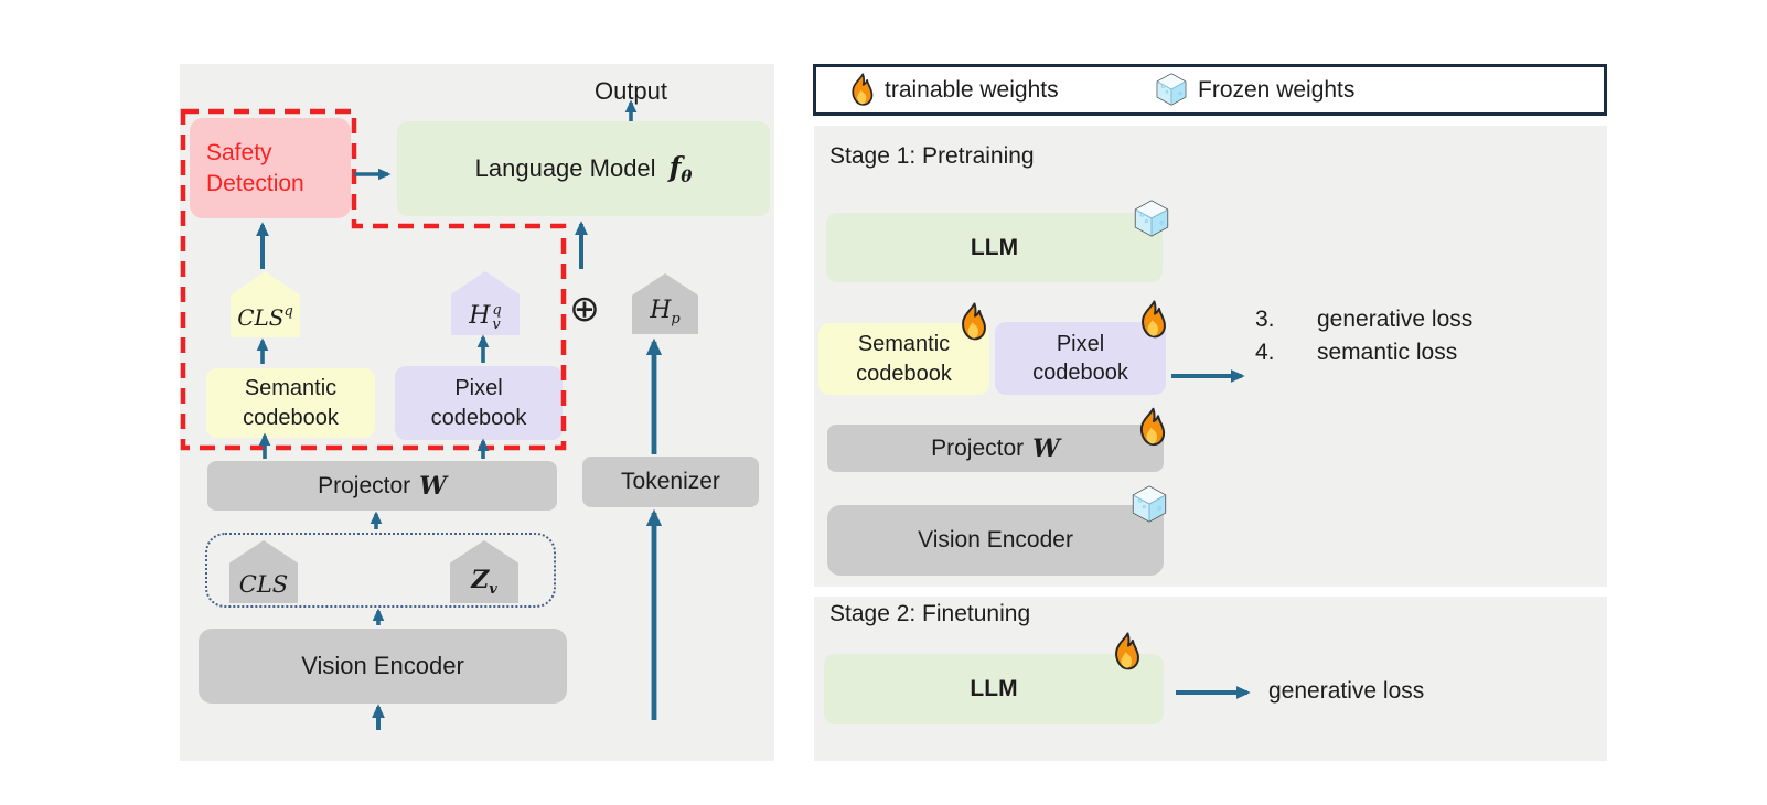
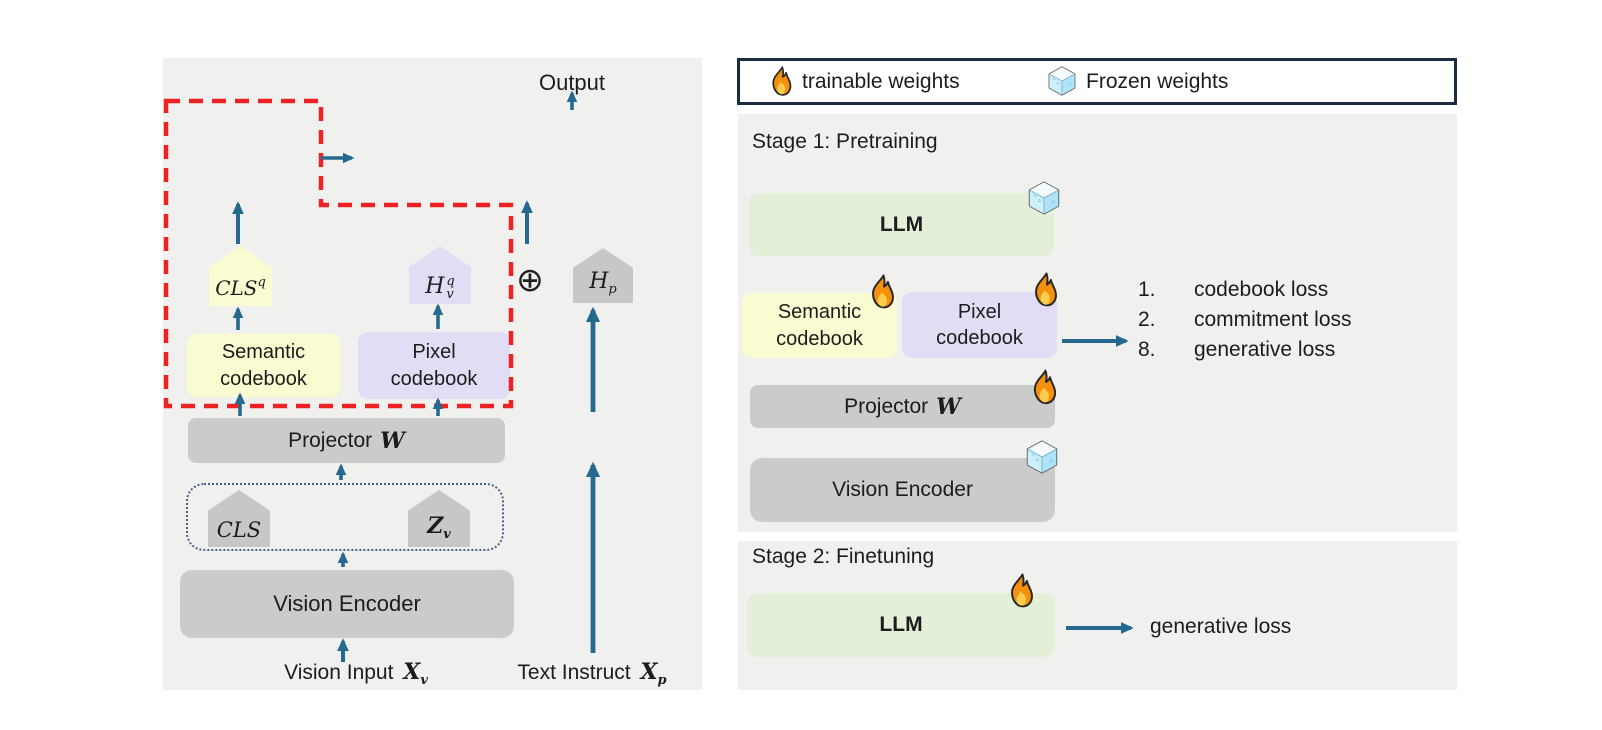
  Output
- Language Model
- fθ
- Safety Detection
  CLSq
  H
  q
  v
  ⊕
  Hp
  Semantic codebook
  Pixel codebook
  Projector
  W
- Tokenizer
  CLS
  Zv
  Vision Encoder
+ Vision Input Xv
+ Text Instruct Xp
  trainable weights
  Frozen weights
  Stage 1: Pretraining
  LLM
  Semantic codebook
  Pixel codebook
  Projector
  W
  Vision Encoder
+ 1.
+ codebook loss
+ 2.
+ commitment loss
- 3.
+ 8.
  generative loss
- 4.
- semantic loss
  Stage 2: Finetuning
  LLM
  generative loss
